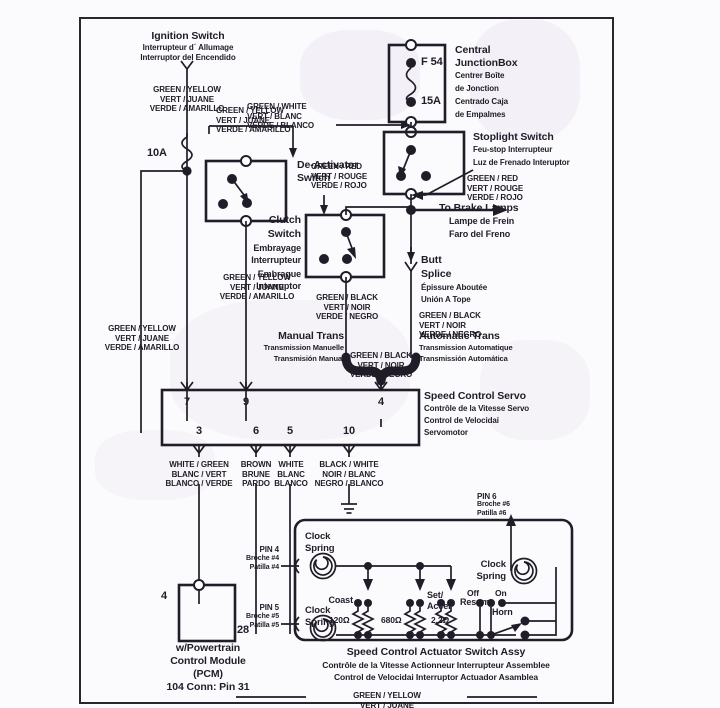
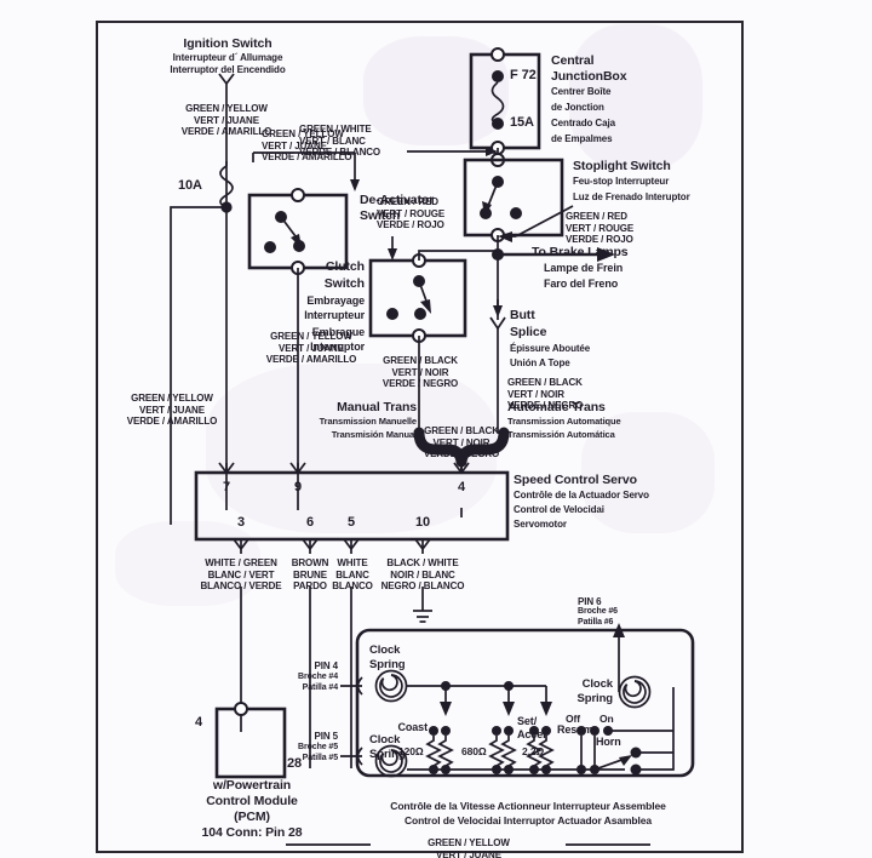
  Ignition Switch
  Interrupteur d´ Allumage
  Interruptor del Encendido
  GREEN / YELLOW
  VERT / JUANE
  VERDE / AMARILLO
  GREEN / YELLOW
  VERT / JUANE
  VERDE / AMARILLO
  10A
  De-Activator
  Switch
  Central
  JunctionBox
  Centrer Boîte
  de Jonction
  Centrado Caja
  de Empalmes
- F 54
+ F 72
  15A
  GREEN / WHITE
  VERT / BLANC
  VERDE / BLANCO
  Stoplight Switch
  Feu-stop Interrupteur
  Luz de Frenado Interuptor
  GREEN / RED
  VERT / ROUGE
  VERDE / ROJO
  GREEN / RED
  VERT / ROUGE
  VERDE / ROJO
  To Brake Lamps
  Lampe de Frein
  Faro del Freno
  Clutch
  Switch
  Embrayage
  Interrupteur
  Embrague
  Interruptor
  Butt
  Splice
  Épissure Aboutée
  Unión A Tope
  GREEN / BLACK
  VERT / NOIR
  VERDE / NEGRO
  GREEN / YELLOW
  VERT / JUANE
  VERDE / AMARILLO
  GREEN / BLACK
  VERT / NOIR
  VERDE / NEGRO
  GREEN / YELLOW
  VERT / JUANE
  VERDE / AMARILLO
  Manual Trans
  Transmission Manuelle
  Transmisión Manual
  Automatic Trans
  Transmission Automatique
  Transmissión Automática
  GREEN / BLACK
  VERT / NOIR
  VERDE / NEGRO
  7
  9
  4
  3
  6
  5
  10
  Speed Control Servo
- Contrôle de la Vitesse Servo
+ Contrôle de la Actuador Servo
  Control de Velocidai
  Servomotor
  WHITE / GREEN
  BLANC / VERT
  BLANCO / VERDE
  BROWN
  BRUNE
  PARDO
  WHITE
  BLANC
  BLANCO
  BLACK / WHITE
  NOIR / BLANC
  NEGRO / BLANCO
  PIN 6
  PIN 4
  PIN 5
  Clock
  Spring
  Clock
  Spring
  Clock
  Spring
  Coast
  Set/
  Accel
  Resume
  Off
  On
  Horn
  120Ω
  680Ω
  2.2Ω
  4
  28
  w/Powertrain
  Control Module
  (PCM)
- 104 Conn: Pin 31
+ 104 Conn: Pin 28
- Speed Control Actuator Switch Assy
  Contrôle de la Vitesse Actionneur Interrupteur Assemblee
  Control de Velocidai Interruptor Actuador Asamblea
  GREEN / YELLOW
  VERT / JUANE
